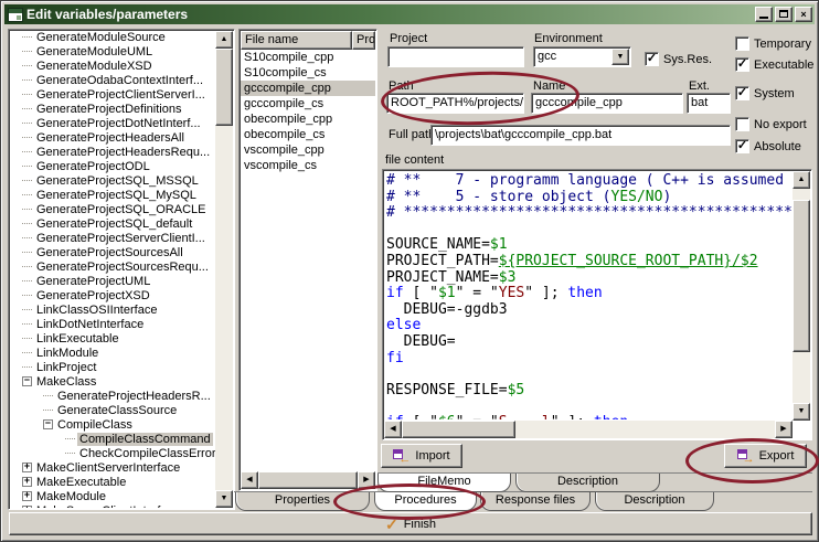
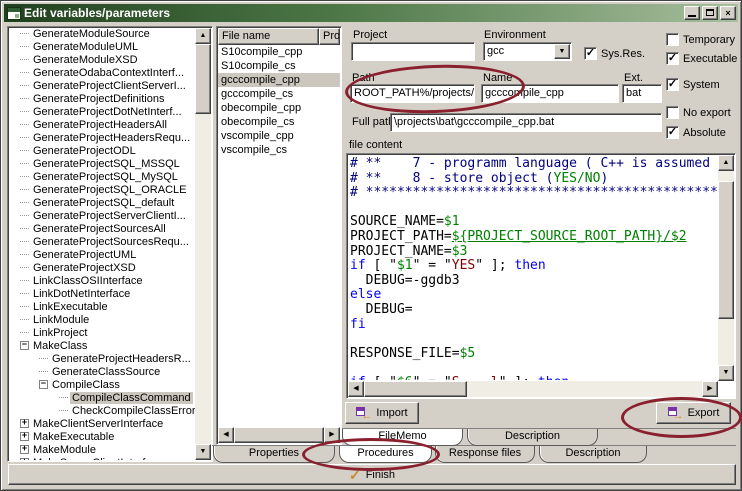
  Edit variables/parameters
  ×
  GenerateModuleSource
  GenerateModuleUML
  GenerateModuleXSD
  GenerateOdabaContextInterf...
  GenerateProjectClientServerI...
  GenerateProjectDefinitions
  GenerateProjectDotNetInterf...
  GenerateProjectHeadersAll
  GenerateProjectHeadersRequ...
  GenerateProjectODL
  GenerateProjectSQL_MSSQL
  GenerateProjectSQL_MySQL
  GenerateProjectSQL_ORACLE
  GenerateProjectSQL_default
  GenerateProjectServerClientI...
  GenerateProjectSourcesAll
  GenerateProjectSourcesRequ...
  GenerateProjectUML
  GenerateProjectXSD
  LinkClassOSIInterface
  LinkDotNetInterface
  LinkExecutable
  LinkModule
  LinkProject
  − MakeClass
  GenerateProjectHeadersR...
  GenerateClassSource
  − CompileClass
  CompileClassCommand
  CheckCompileClassError
  + MakeClientServerInterface
  + MakeExecutable
  + MakeModule
  File name
  Pro
  S10compile_cpp
  S10compile_cs
  gcccompile_cpp
  gcccompile_cs
  obecompile_cpp
  obecompile_cs
  vscompile_cpp
  vscompile_cs
  Project
  Environment
  gcc
  Path
  ROOT_PATH%/projects/
  Name
  gcccompile_cpp
  Ext.
  bat
  Full pat
  \projects\bat\gcccompile_cpp.bat
  file content
  ✓
  Sys.Res.
  Temporary
  ✓
  Executable
  ✓
  System
  No export
  ✓
  Absolute
  # ** 7 - programm language ( C++ is assumed
- # ** 5 - store object (YES/NO)
+ # ** 8 - store object (YES/NO)
  # *********************************************
  SOURCE_NAME=$1
  PROJECT_PATH=${PROJECT_SOURCE_ROOT_PATH}/$2
  PROJECT_NAME=$3
  if [ "$1" = "YES" ]; then
  DEBUG=-ggdb3
  else
  DEBUG=
  fi
  RESPONSE_FILE=$5
  ←
  Import
  →
  Export
  FileMemo
  Description
  Properties
  Procedures
  Response files
  Description
  ✓
  Finish
